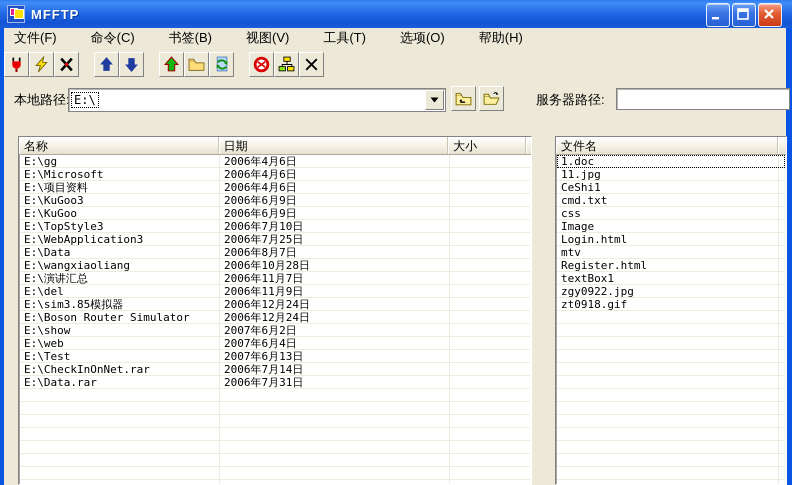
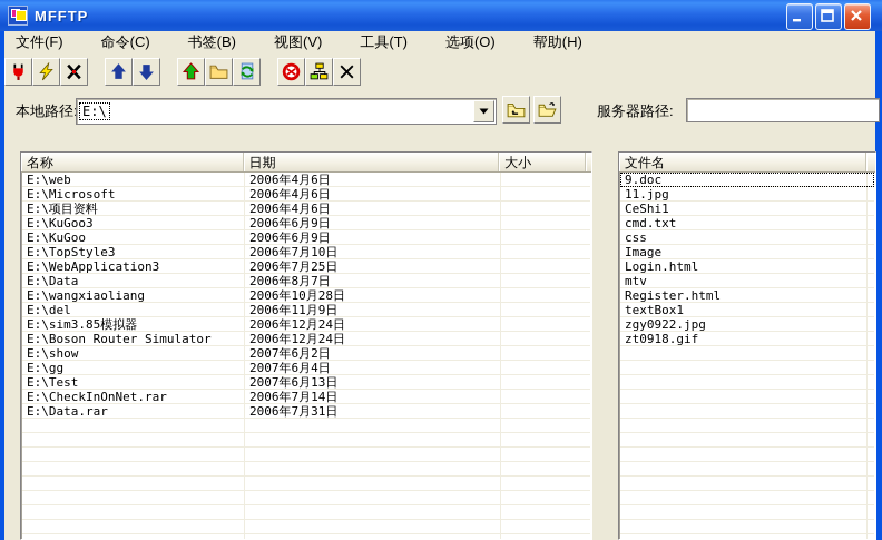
  MFFTP
  文件(F)
  命令(C)
  书签(B)
  视图(V)
  工具(T)
  选项(O)
  帮助(H)
  本地路径
  E:\
  服务器路径:
  名称
  日期
  大小
- E:\gg
+ E:\web
  2006年4月6日
  E:\Microsoft
  2006年4月6日
  E:\项目资料
  2006年4月6日
  E:\KuGoo3
  2006年6月9日
  E:\KuGoo
  2006年6月9日
  E:\TopStyle3
  2006年7月10日
  E:\WebApplication3
  2006年7月25日
  E:\Data
  2006年8月7日
  E:\wangxiaoliang
  2006年10月28日
- E:\演讲汇总
- 2006年11月7日
  E:\del
  2006年11月9日
  E:\sim3.85模拟器
  2006年12月24日
  E:\Boson Router Simulator
  2006年12月24日
  E:\show
  2007年6月2日
- E:\web
+ E:\gg
  2007年6月4日
  E:\Test
  2007年6月13日
  E:\CheckInOnNet.rar
  2006年7月14日
  E:\Data.rar
  2006年7月31日
  文件名
- 1.doc
+ 9.doc
  11.jpg
  CeShi1
  cmd.txt
  css
  Image
  Login.html
  mtv
  Register.html
  textBox1
  zgy0922.jpg
  zt0918.gif
